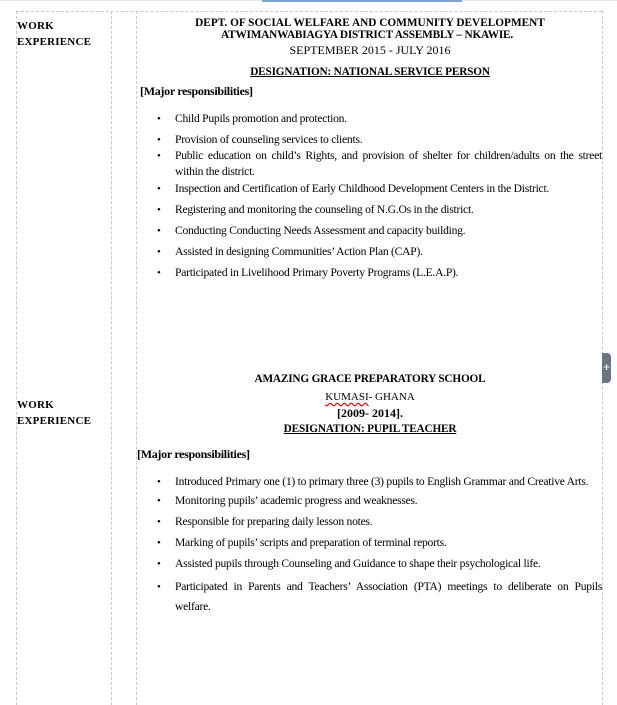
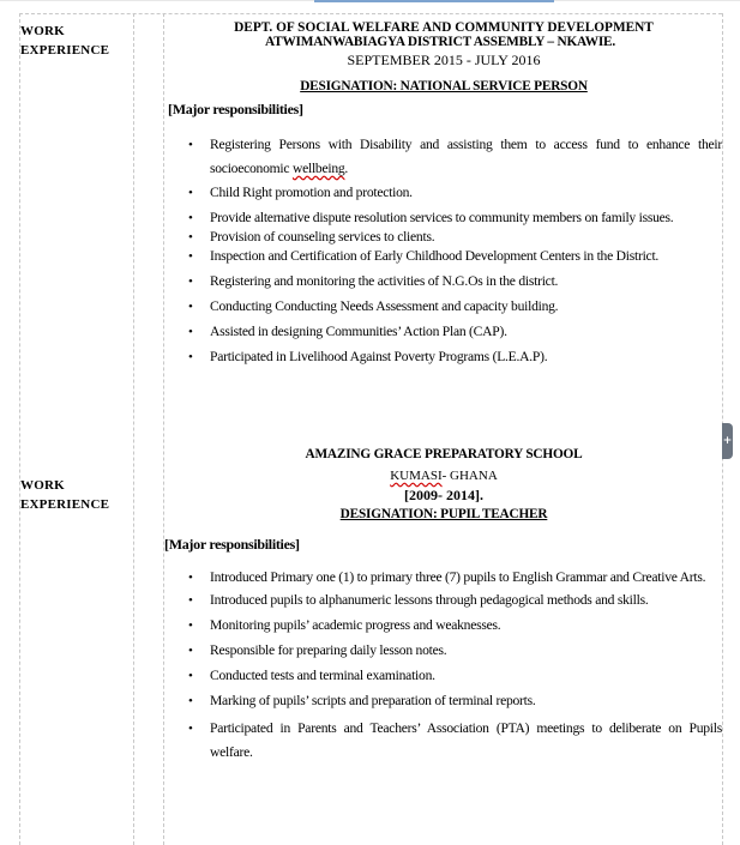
  WORK
  EXPERIENCE
  DEPT. OF SOCIAL WELFARE AND COMMUNITY DEVELOPMENT
  ATWIMANWABIAGYA DISTRICT ASSEMBLY – NKAWIE.
  SEPTEMBER 2015 - JULY 2016
  DESIGNATION: NATIONAL SERVICE PERSON
  [Major responsibilities]
+ Registering Persons with Disability and assisting them to access fund to enhance their socioeconomic wellbeing.
- Child Pupils promotion and protection.
+ Child Right promotion and protection.
+ Provide alternative dispute resolution services to community members on family issues.
  Provision of counseling services to clients.
- Public education on child’s Rights, and provision of shelter for children/adults on the street within the district.
  Inspection and Certification of Early Childhood Development Centers in the District.
- Registering and monitoring the counseling of N.G.Os in the district.
+ Registering and monitoring the activities of N.G.Os in the district.
  Conducting Conducting Needs Assessment and capacity building.
  Assisted in designing Communities’ Action Plan (CAP).
- Participated in Livelihood Primary Poverty Programs (L.E.A.P).
+ Participated in Livelihood Against Poverty Programs (L.E.A.P).
  WORK
  EXPERIENCE
  AMAZING GRACE PREPARATORY SCHOOL
  KUMASI- GHANA
  [2009- 2014].
  DESIGNATION: PUPIL TEACHER
  [Major responsibilities]
- Introduced Primary one (1) to primary three (3) pupils to English Grammar and Creative Arts.
+ Introduced Primary one (1) to primary three (7) pupils to English Grammar and Creative Arts.
+ Introduced pupils to alphanumeric lessons through pedagogical methods and skills.
  Monitoring pupils’ academic progress and weaknesses.
  Responsible for preparing daily lesson notes.
+ Conducted tests and terminal examination.
  Marking of pupils’ scripts and preparation of terminal reports.
- Assisted pupils through Counseling and Guidance to shape their psychological life.
  Participated in Parents and Teachers’ Association (PTA) meetings to deliberate on Pupils welfare.
  +
